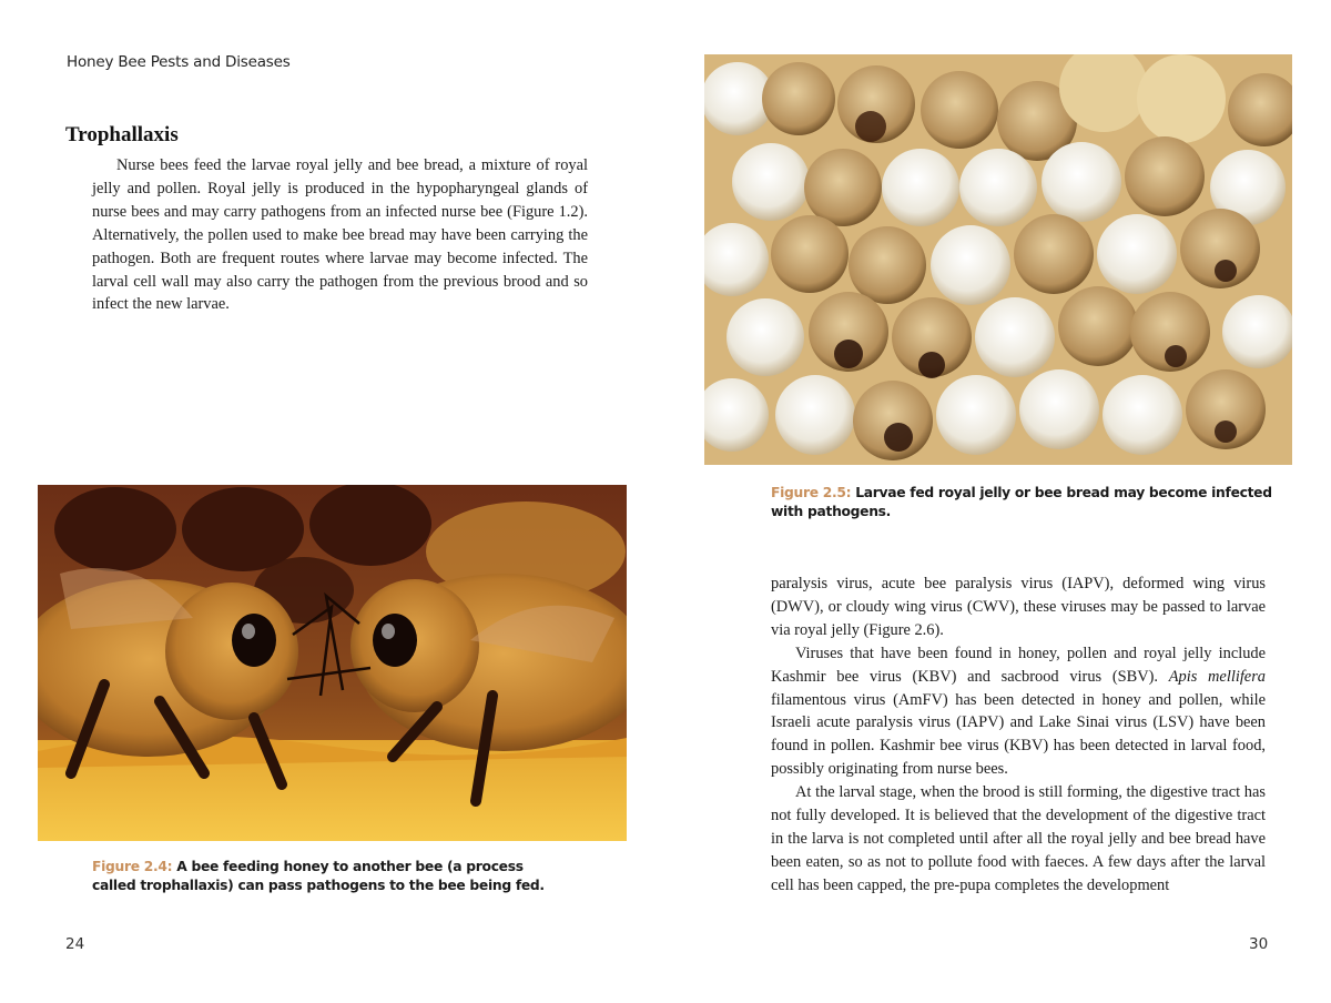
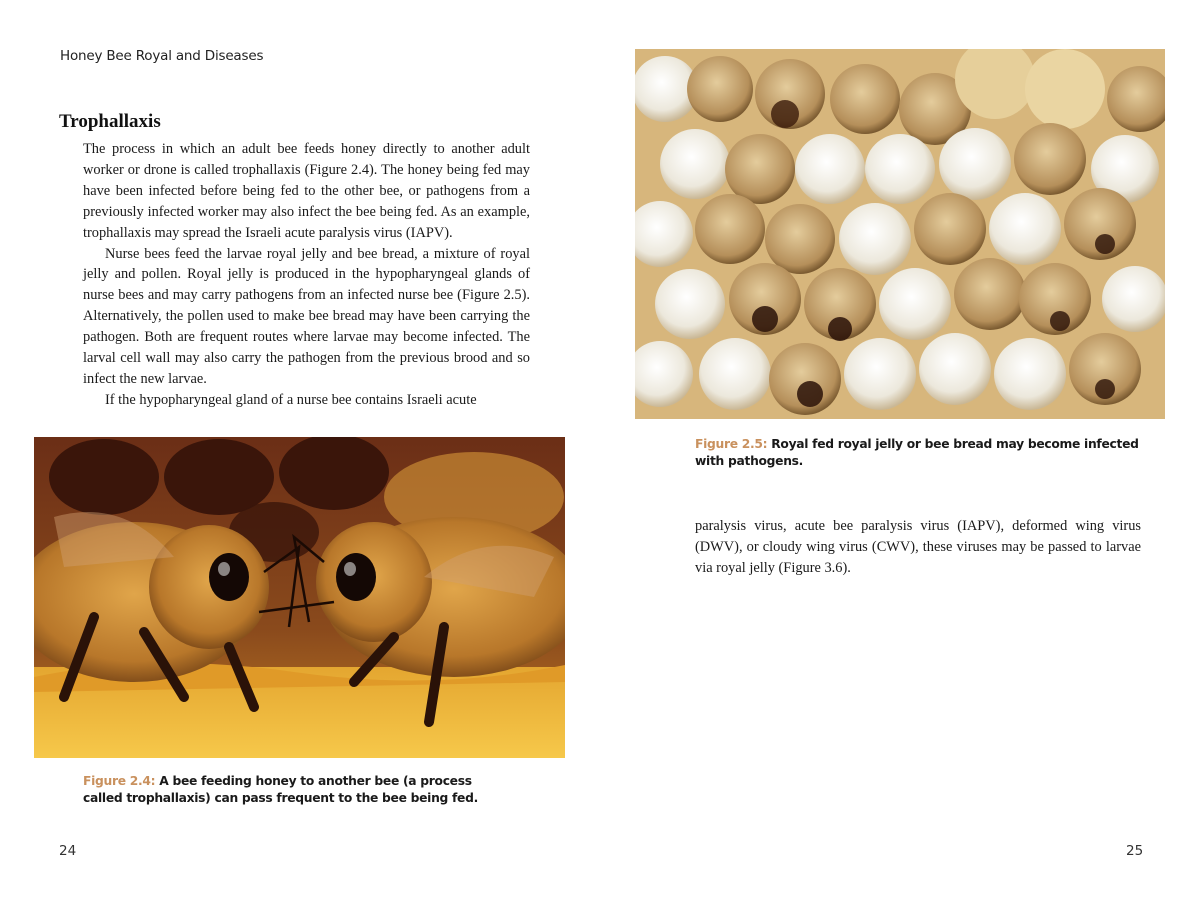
- Honey Bee Pests and Diseases
+ Honey Bee Royal and Diseases
  Trophallaxis
+ The process in which an adult bee feeds honey directly to another adult worker or drone is called trophallaxis (Figure 2.4). The honey being fed may have been infected before being fed to the other bee, or pathogens from a previously infected worker may also infect the bee being fed. As an example, trophallaxis may spread the Israeli acute paralysis virus (IAPV).
- Nurse bees feed the larvae royal jelly and bee bread, a mixture of royal jelly and pollen. Royal jelly is produced in the hypopharyngeal glands of nurse bees and may carry pathogens from an infected nurse bee (Figure 1.2). Alternatively, the pollen used to make bee bread may have been carrying the pathogen. Both are frequent routes where larvae may become infected. The larval cell wall may also carry the pathogen from the previous brood and so infect the new larvae.
+ Nurse bees feed the larvae royal jelly and bee bread, a mixture of royal jelly and pollen. Royal jelly is produced in the hypopharyngeal glands of nurse bees and may carry pathogens from an infected nurse bee (Figure 2.5). Alternatively, the pollen used to make bee bread may have been carrying the pathogen. Both are frequent routes where larvae may become infected. The larval cell wall may also carry the pathogen from the previous brood and so infect the new larvae.
+ If the hypopharyngeal gland of a nurse bee contains Israeli acute
- Figure 2.4: A bee feeding honey to another bee (a process called trophallaxis) can pass pathogens to the bee being fed.
+ Figure 2.4: A bee feeding honey to another bee (a process called trophallaxis) can pass frequent to the bee being fed.
  24
- Figure 2.5: Larvae fed royal jelly or bee bread may become infected with pathogens.
+ Figure 2.5: Royal fed royal jelly or bee bread may become infected with pathogens.
- paralysis virus, acute bee paralysis virus (IAPV), deformed wing virus (DWV), or cloudy wing virus (CWV), these viruses may be passed to larvae via royal jelly (Figure 2.6).
+ paralysis virus, acute bee paralysis virus (IAPV), deformed wing virus (DWV), or cloudy wing virus (CWV), these viruses may be passed to larvae via royal jelly (Figure 3.6).
- Viruses that have been found in honey, pollen and royal jelly include Kashmir bee virus (KBV) and sacbrood virus (SBV). Apis mellifera filamentous virus (AmFV) has been detected in honey and pollen, while Israeli acute paralysis virus (IAPV) and Lake Sinai virus (LSV) have been found in pollen. Kashmir bee virus (KBV) has been detected in larval food, possibly originating from nurse bees.
- At the larval stage, when the brood is still forming, the digestive tract has not fully developed. It is believed that the development of the digestive tract in the larva is not completed until after all the royal jelly and bee bread have been eaten, so as not to pollute food with faeces. A few days after the larval cell has been capped, the pre-pupa completes the development
- 30
+ 25
